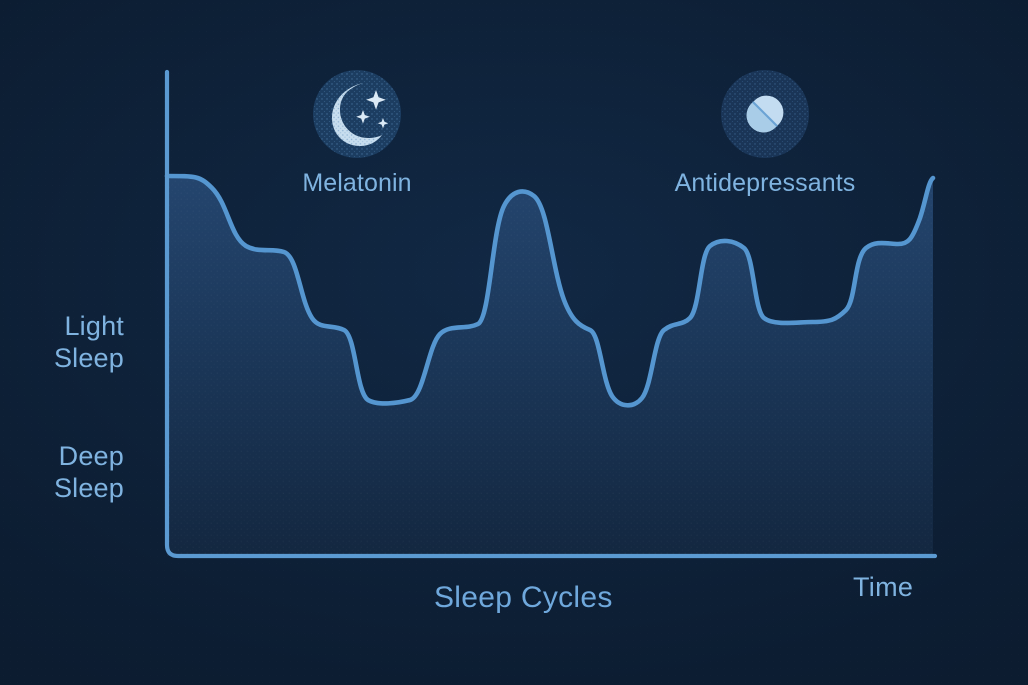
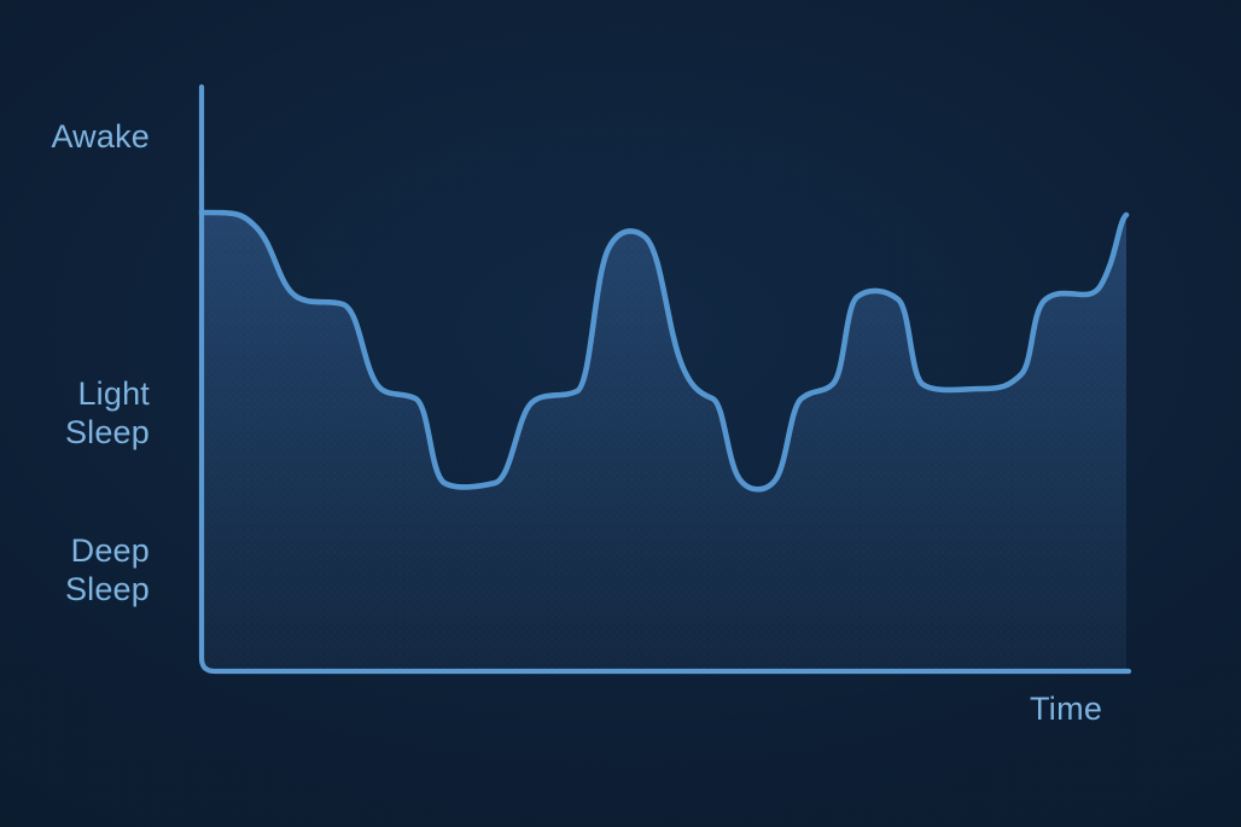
+ Awake
  Light
  Sleep
  Deep
  Sleep
- Melatonin
- Antidepressants
- Sleep Cycles
  Time
